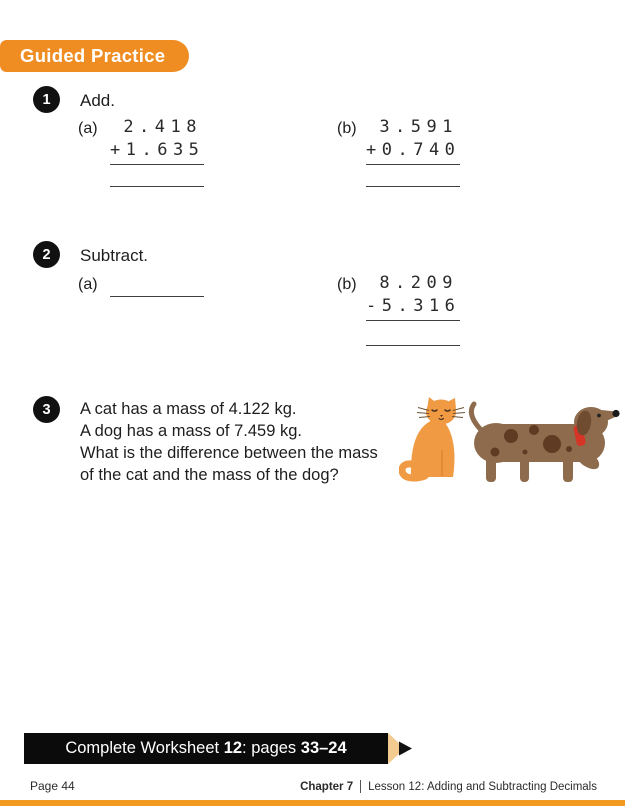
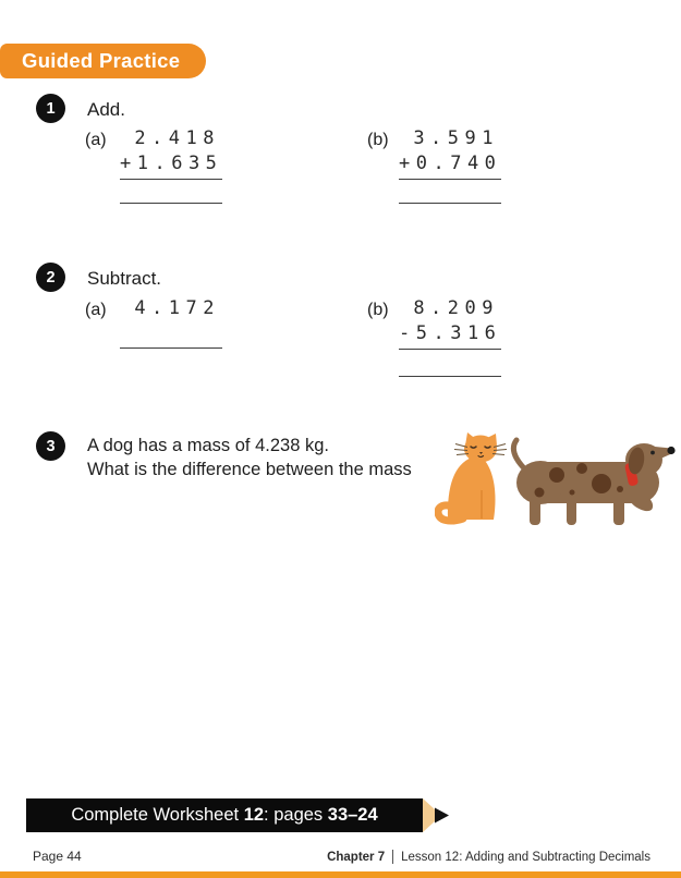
  Guided Practice
  1
  Add.
  (a)
  2.418
  +1.635
  (b)
  3.591
  +0.740
  2
  Subtract.
  (a)
+ 4.172
  (b)
  8.209
  -5.316
  3
- A cat has a mass of 4.122 kg.
- A dog has a mass of 7.459 kg.
+ A dog has a mass of 4.238 kg.
  What is the difference between the mass
- of the cat and the mass of the dog?
  Complete Worksheet
  12
  : pages
  33–24
  Page 44
  Chapter 7
  Lesson 12: Adding and Subtracting Decimals
